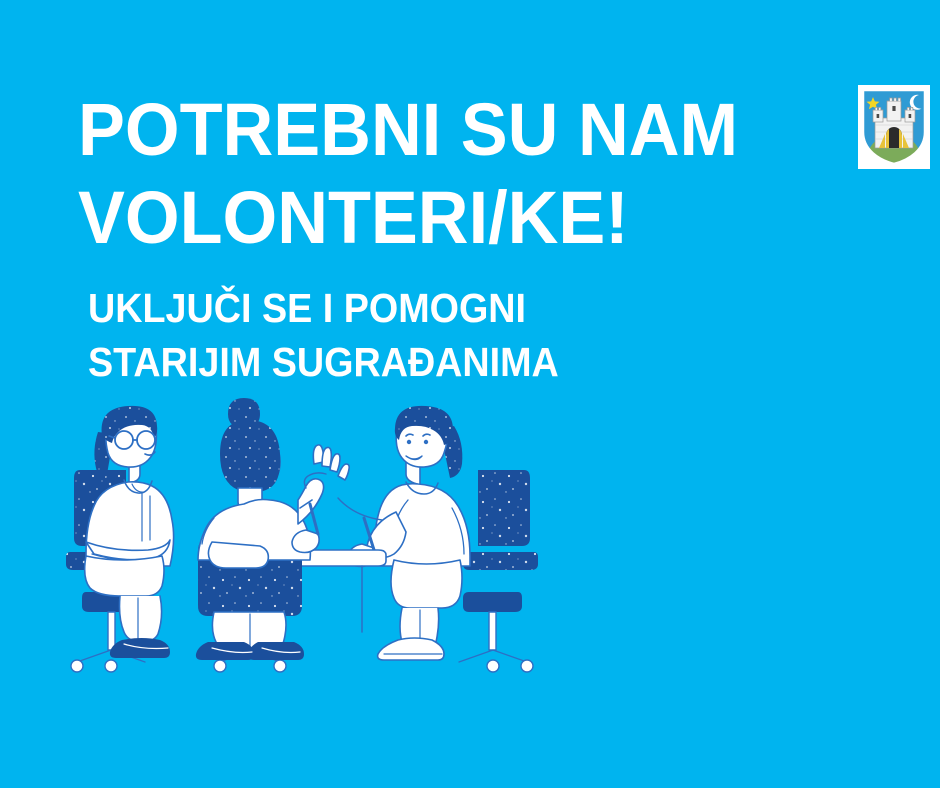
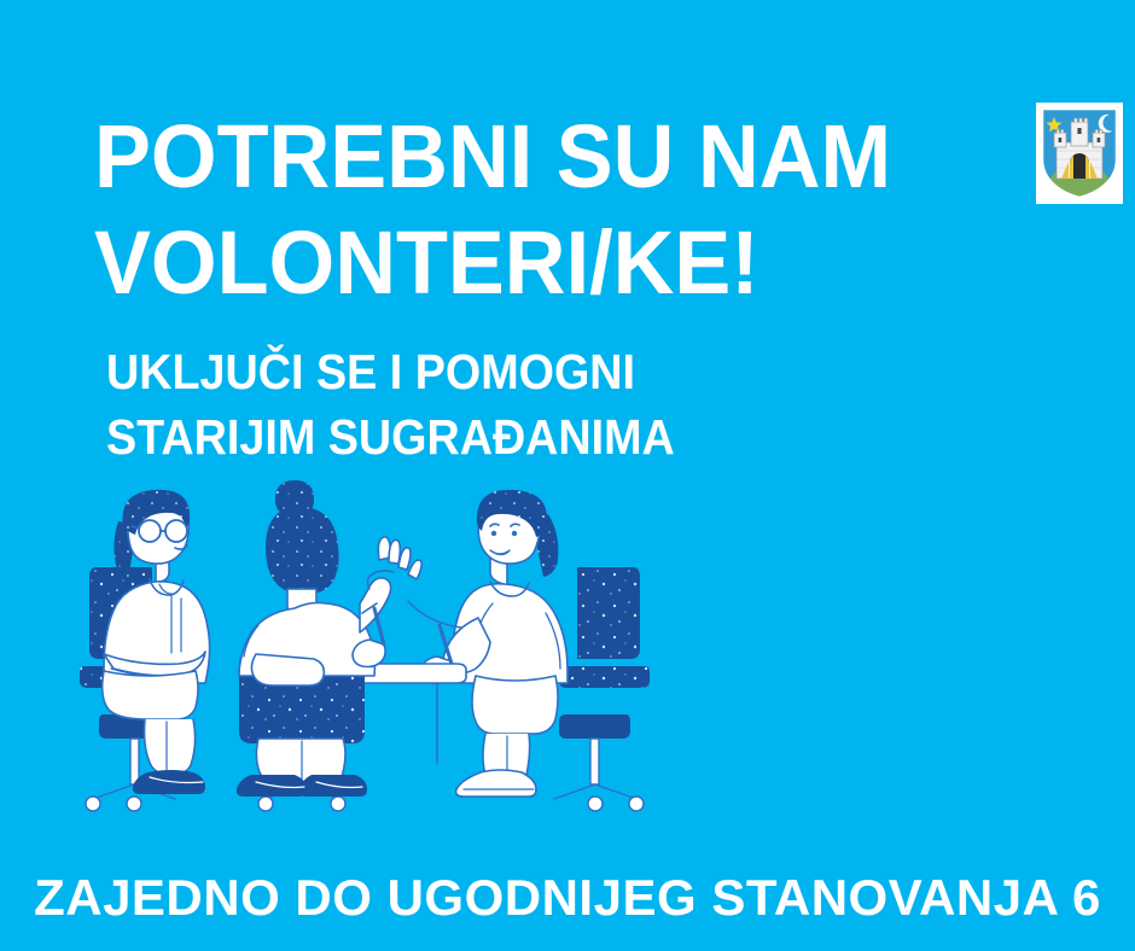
  POTREBNI SU NAM
  VOLONTERI/KE!
  UKLJUČI SE I POMOGNI
  STARIJIM SUGRAĐANIMA
+ ZAJEDNO DO UGODNIJEG STANOVANJA 6
